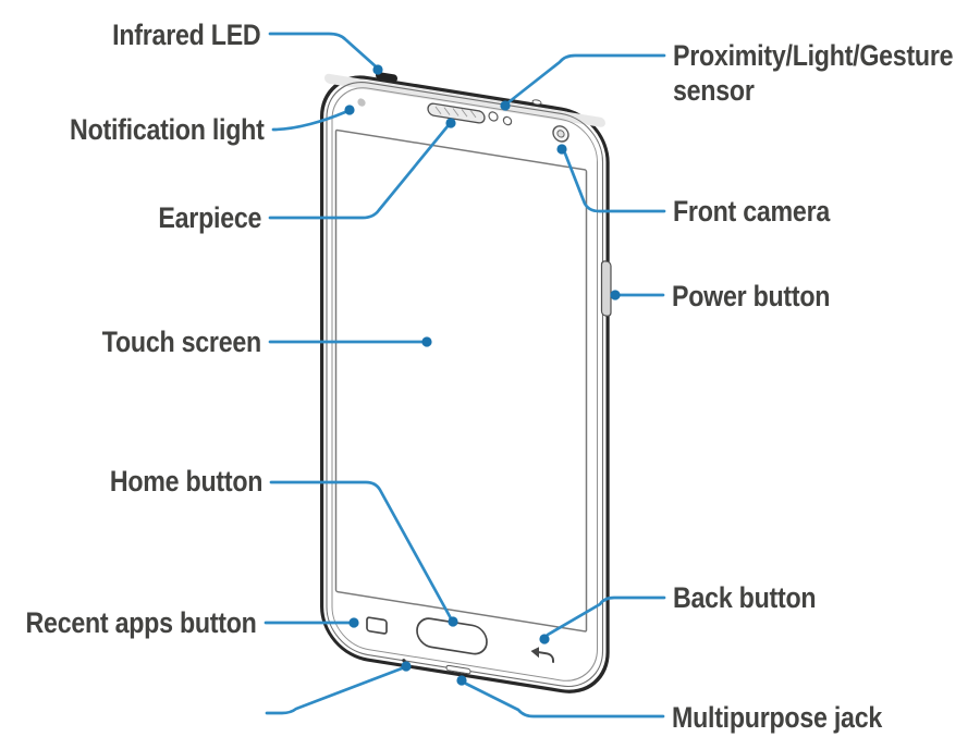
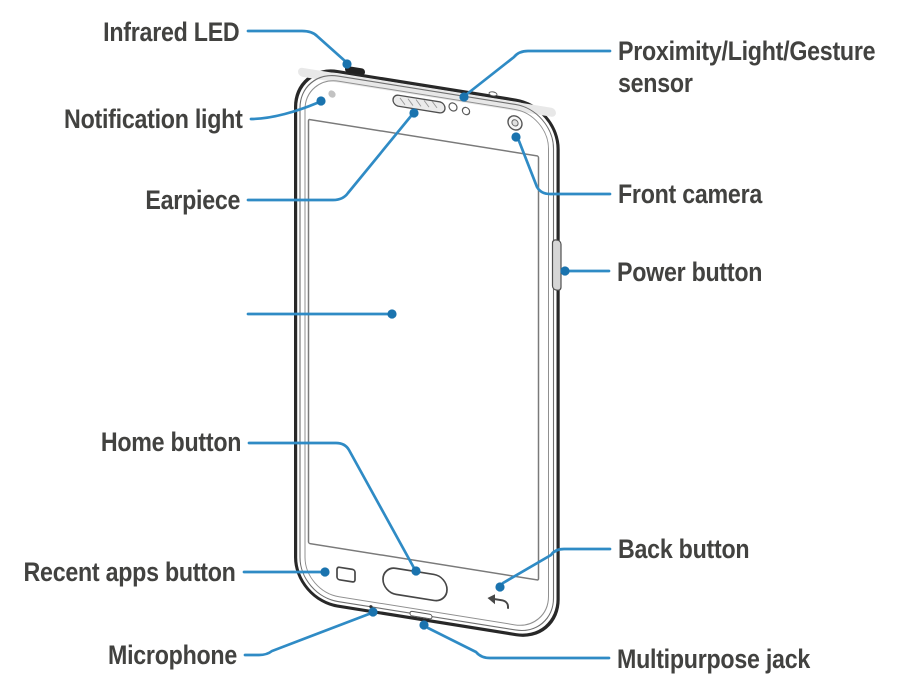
  Infrared LED
  Notification light
  Earpiece
- Touch screen
  Home button
  Recent apps button
+ Microphone
  Proximity/Light/Gesture sensor
  Front camera
  Power button
  Back button
  Multipurpose jack
